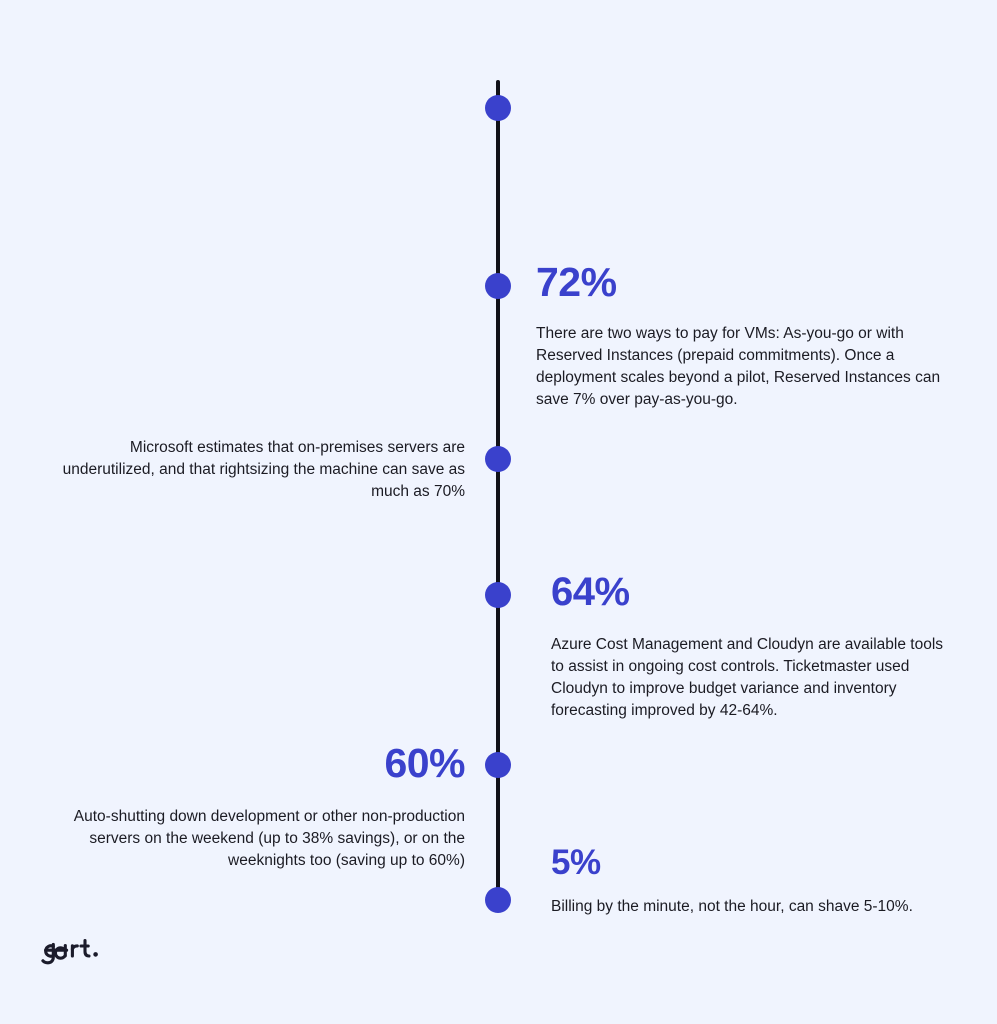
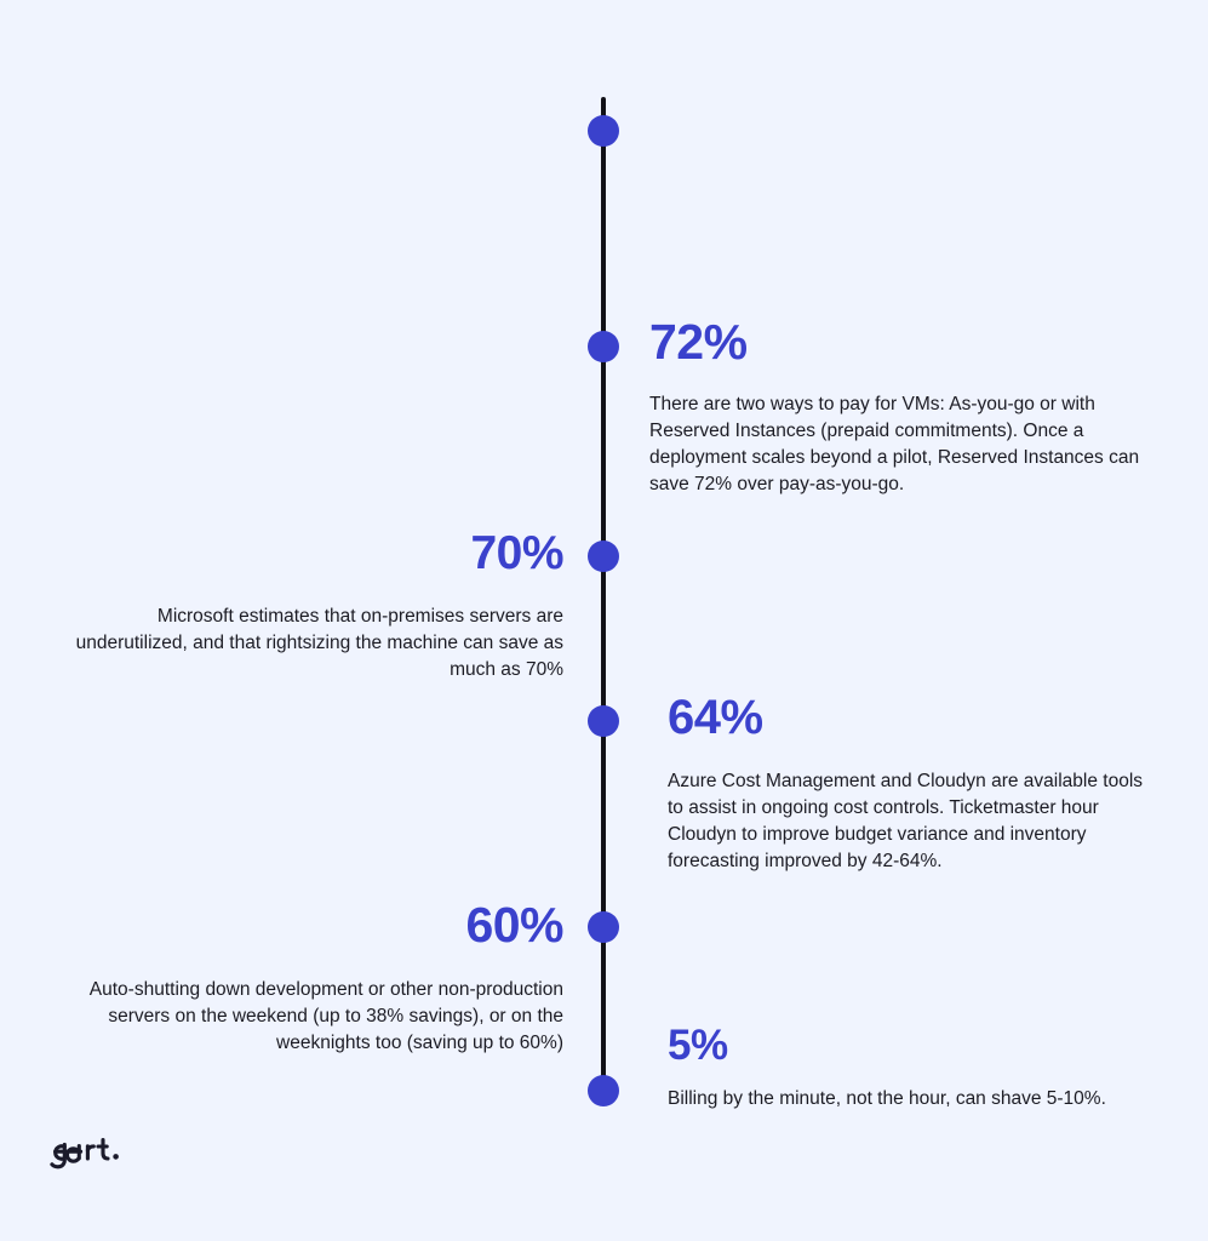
  72%
- There are two ways to pay for VMs: As-you-go or with Reserved Instances (prepaid commitments). Once a deployment scales beyond a pilot, Reserved Instances can save 7% over pay-as-you-go.
+ There are two ways to pay for VMs: As-you-go or with Reserved Instances (prepaid commitments). Once a deployment scales beyond a pilot, Reserved Instances can save 72% over pay-as-you-go.
+ 70%
  Microsoft estimates that on-premises servers are underutilized, and that rightsizing the machine can save as much as 70%
  64%
- Azure Cost Management and Cloudyn are available tools to assist in ongoing cost controls. Ticketmaster used Cloudyn to improve budget variance and inventory forecasting improved by 42-64%.
+ Azure Cost Management and Cloudyn are available tools to assist in ongoing cost controls. Ticketmaster hour Cloudyn to improve budget variance and inventory forecasting improved by 42-64%.
  60%
  Auto-shutting down development or other non-production servers on the weekend (up to 38% savings), or on the weeknights too (saving up to 60%)
  5%
  Billing by the minute, not the hour, can shave 5-10%.
